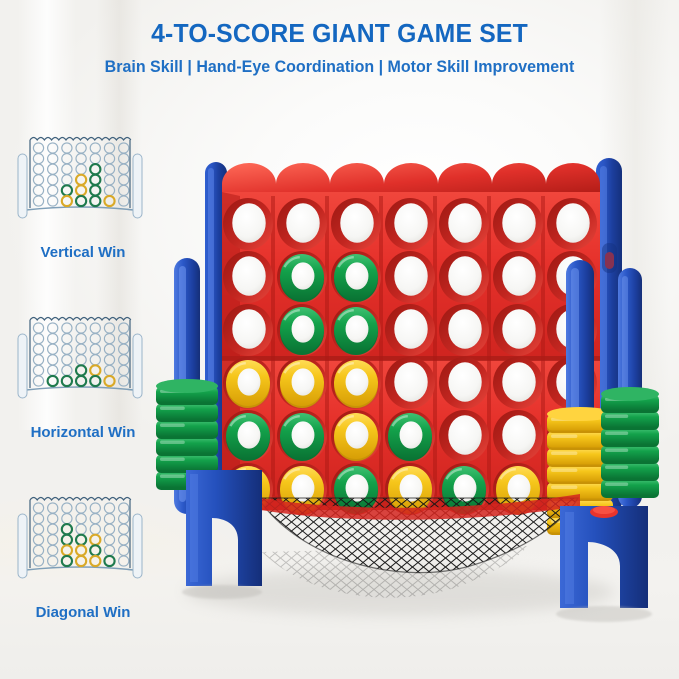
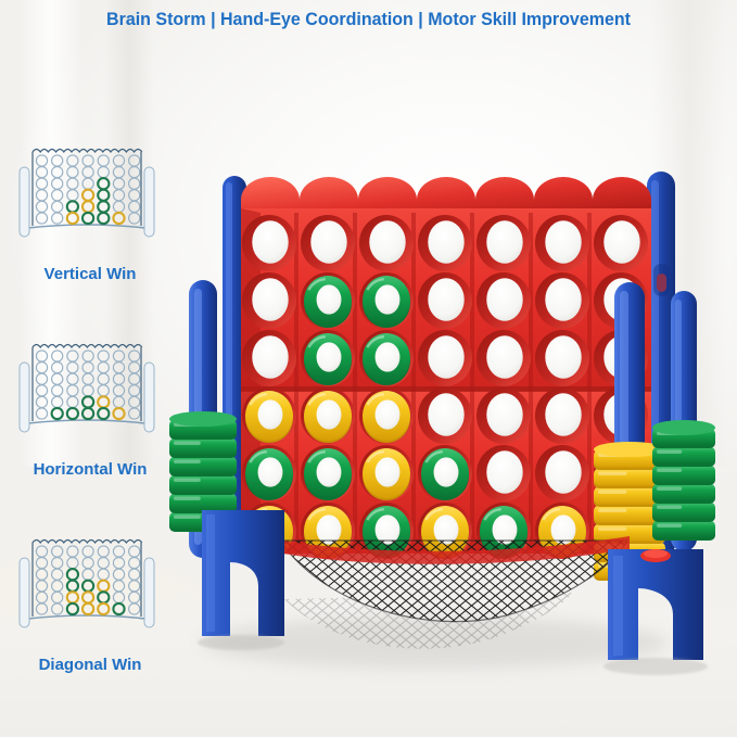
- 4-TO-SCORE GIANT GAME SET
- Brain Skill | Hand-Eye Coordination | Motor Skill Improvement
+ Brain Storm | Hand-Eye Coordination | Motor Skill Improvement
  Vertical Win
  Horizontal Win
  Diagonal Win
